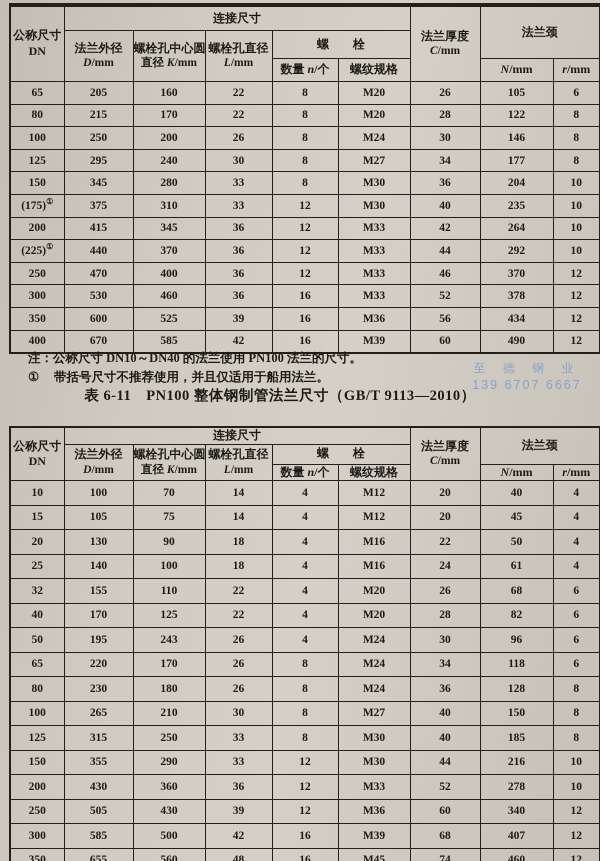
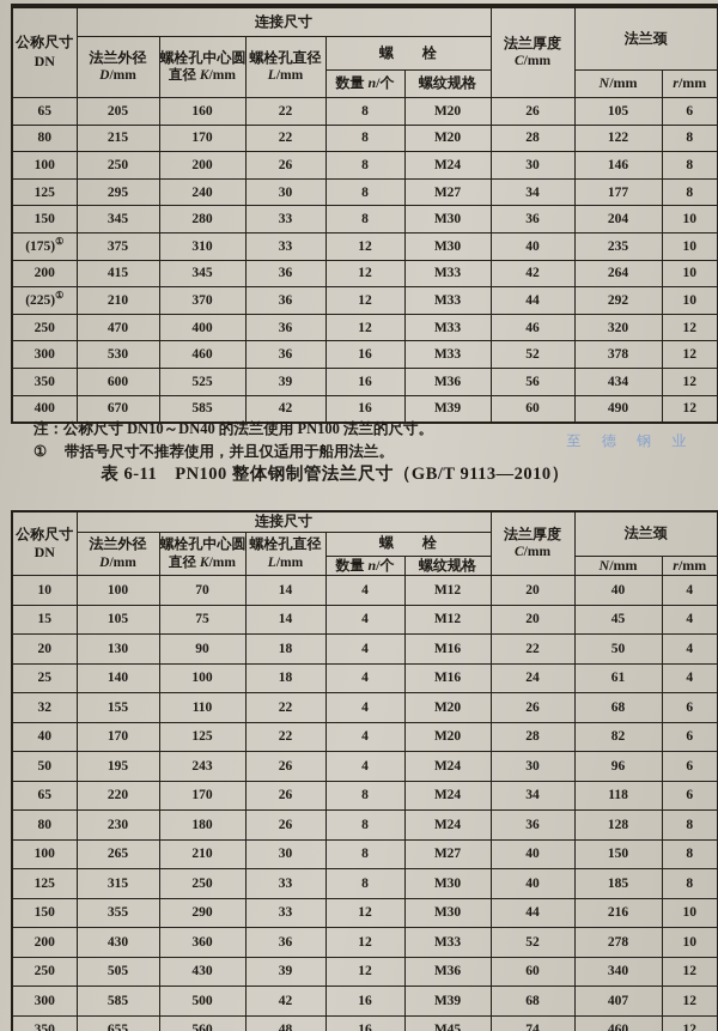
  公称尺寸 DN	连接尺寸	法兰厚度 C/mm	法兰颈
  法兰外径 D/mm	螺栓孔中心圆 直径 K/mm	螺栓孔直径 L/mm	螺 栓
  数量 n/个	螺纹规格	N/mm	r/mm
  65	205	160	22	8	M20	26	105	6
  80	215	170	22	8	M20	28	122	8
  100	250	200	26	8	M24	30	146	8
  125	295	240	30	8	M27	34	177	8
  150	345	280	33	8	M30	36	204	10
  (175)①	375	310	33	12	M30	40	235	10
  200	415	345	36	12	M33	42	264	10
- (225)①	440	370	36	12	M33	44	292	10
+ (225)①	210	370	36	12	M33	44	292	10
- 250	470	400	36	12	M33	46	370	12
+ 250	470	400	36	12	M33	46	320	12
  300	530	460	36	16	M33	52	378	12
  350	600	525	39	16	M36	56	434	12
  400	670	585	42	16	M39	60	490	12
  注：公称尺寸 DN10～DN40 的法兰使用 PN100 法兰的尺寸。
  ① 带括号尺寸不推荐使用，并且仅适用于船用法兰。
  表 6-11 PN100 整体钢制管法兰尺寸（GB/T 9113—2010）
  至 德 钢 业
- 139 6707 6667
  公称尺寸 DN	连接尺寸	法兰厚度 C/mm	法兰颈
  法兰外径 D/mm	螺栓孔中心圆 直径 K/mm	螺栓孔直径 L/mm	螺 栓
  数量 n/个	螺纹规格	N/mm	r/mm
  10	100	70	14	4	M12	20	40	4
  15	105	75	14	4	M12	20	45	4
  20	130	90	18	4	M16	22	50	4
  25	140	100	18	4	M16	24	61	4
  32	155	110	22	4	M20	26	68	6
  40	170	125	22	4	M20	28	82	6
  50	195	243	26	4	M24	30	96	6
  65	220	170	26	8	M24	34	118	6
  80	230	180	26	8	M24	36	128	8
  100	265	210	30	8	M27	40	150	8
  125	315	250	33	8	M30	40	185	8
  150	355	290	33	12	M30	44	216	10
  200	430	360	36	12	M33	52	278	10
  250	505	430	39	12	M36	60	340	12
  300	585	500	42	16	M39	68	407	12
  350	655	560	48	16	M45	74	460	12
